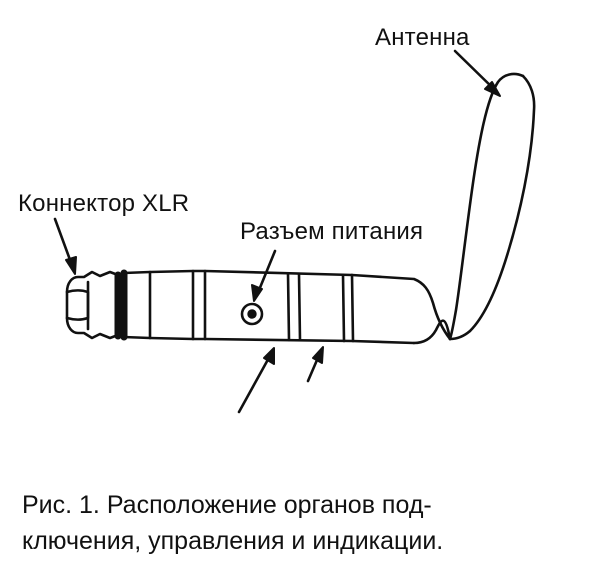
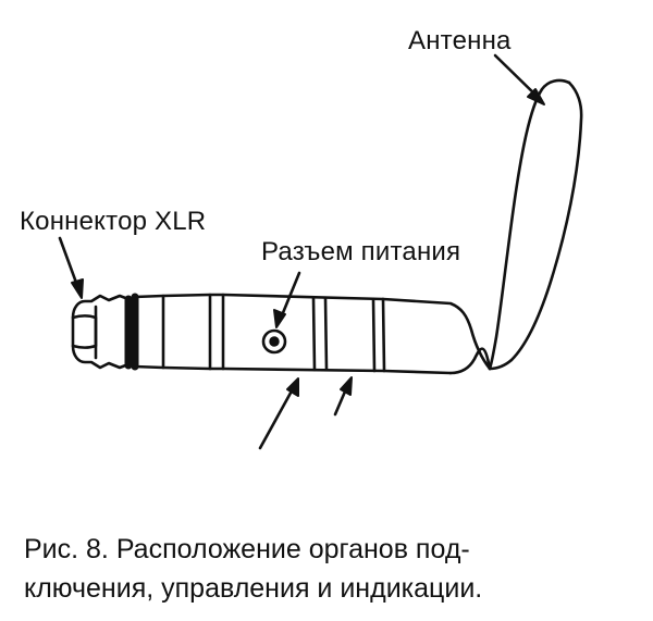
  Антенна
  Коннектор XLR
  Разъем питания
- Рис. 1. Расположение органов под-
+ Рис. 8. Расположение органов под-
  ключения, управления и индикации.
